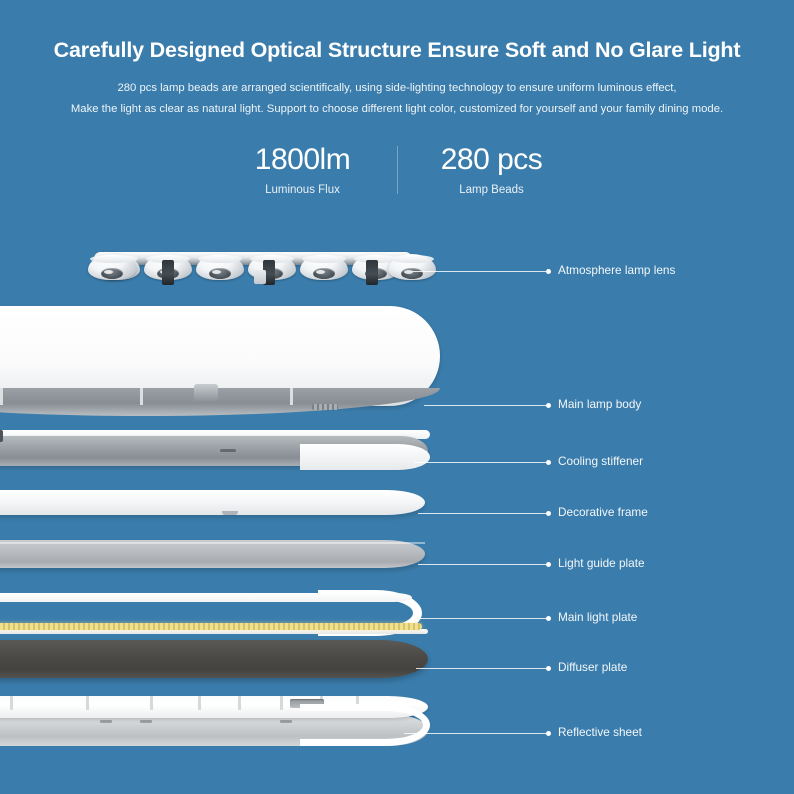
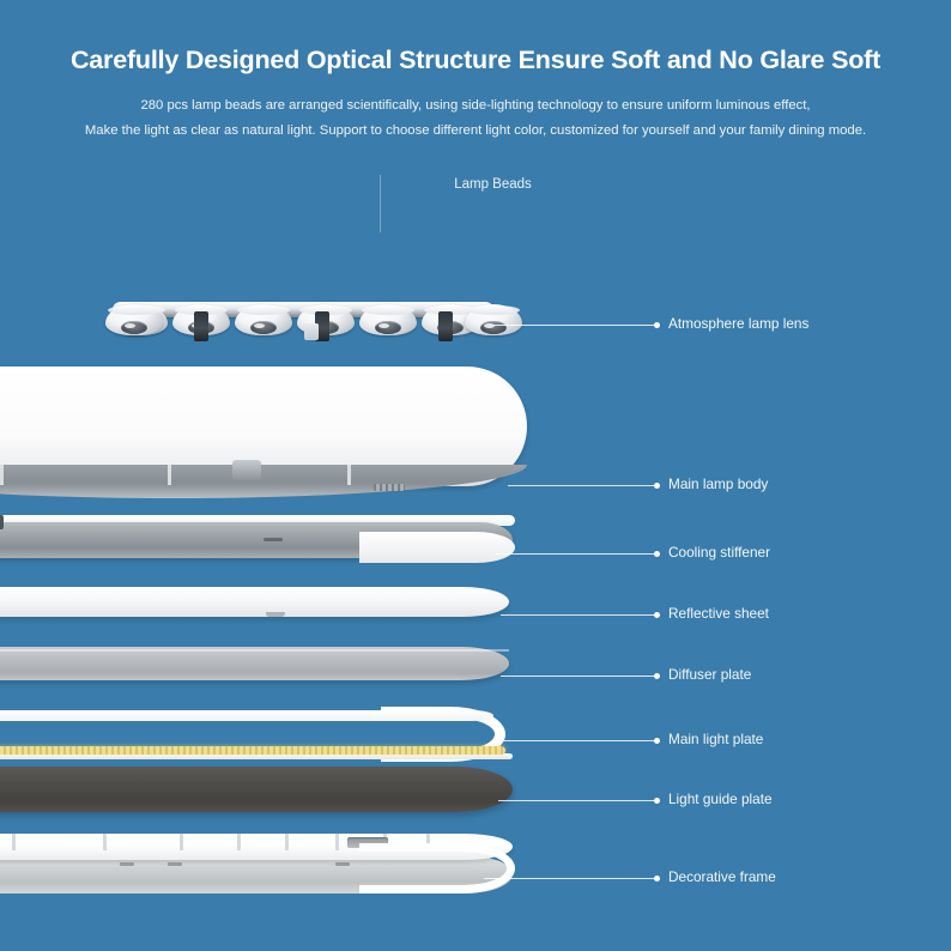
- Carefully Designed Optical Structure Ensure Soft and No Glare Light
+ Carefully Designed Optical Structure Ensure Soft and No Glare Soft
  280 pcs lamp beads are arranged scientifically, using side-lighting technology to ensure uniform luminous effect,
  Make the light as clear as natural light. Support to choose different light color, customized for yourself and your family dining mode.
- 1800lm
- Luminous Flux
- 280 pcs
  Lamp Beads
  Atmosphere lamp lens
  Main lamp body
  Cooling stiffener
- Decorative frame
+ Reflective sheet
- Light guide plate
+ Diffuser plate
  Main light plate
- Diffuser plate
+ Light guide plate
- Reflective sheet
+ Decorative frame
